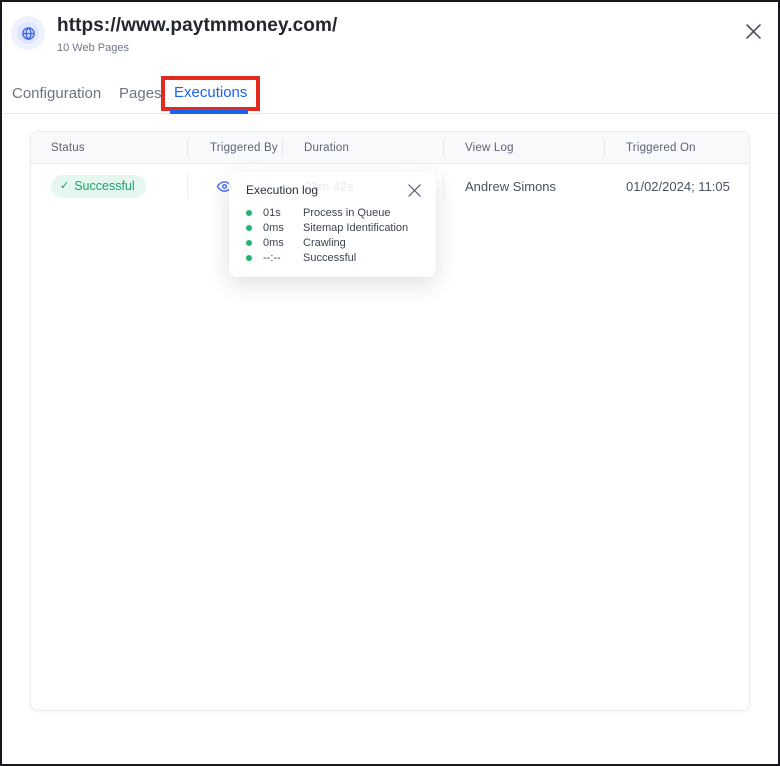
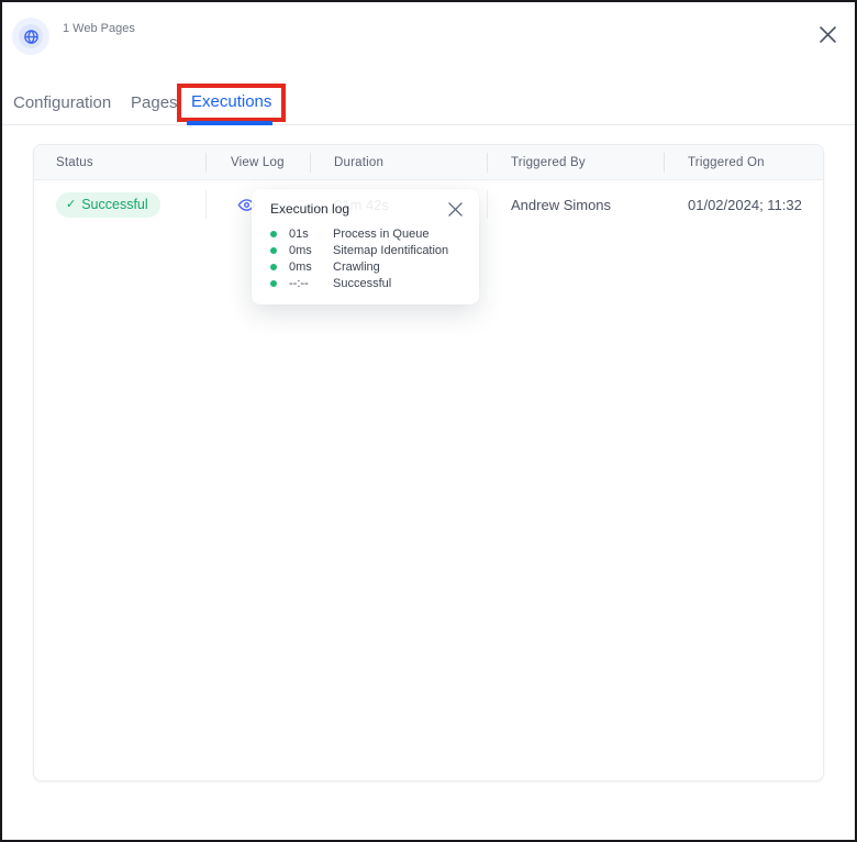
- https://www.paytmmoney.com/
- 10 Web Pages
+ 1 Web Pages
  Configuration
  Pages
  Executions
  Status
- Triggered By
+ View Log
  Duration
- View Log
+ Triggered By
  Triggered On
  ✓
  Successful
  01m 42s
  Andrew Simons
- 01/02/2024; 11:05
+ 01/02/2024; 11:32
  Execution log
  01s
  Process in Queue
  0ms
  Sitemap Identification
  0ms
  Crawling
  --:--
  Successful
